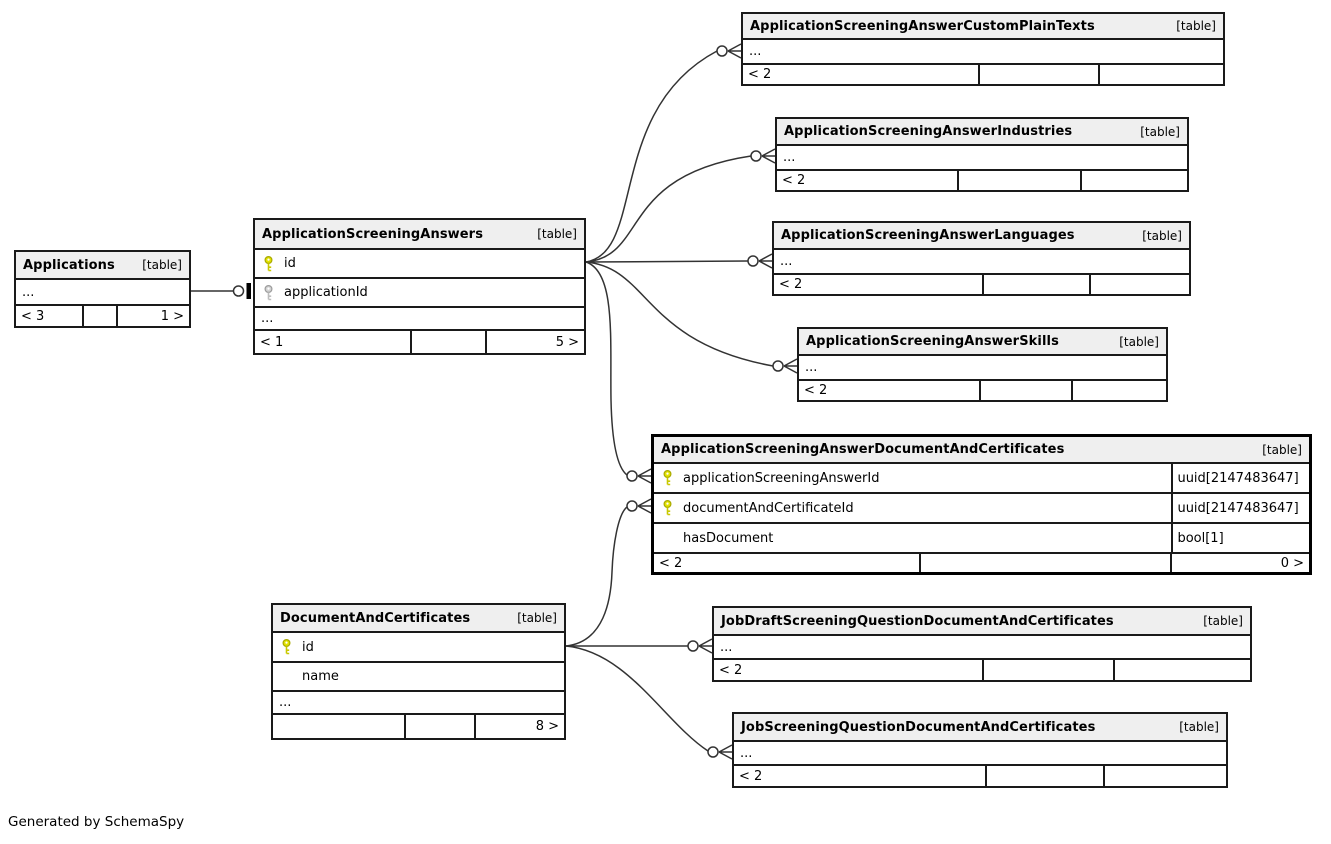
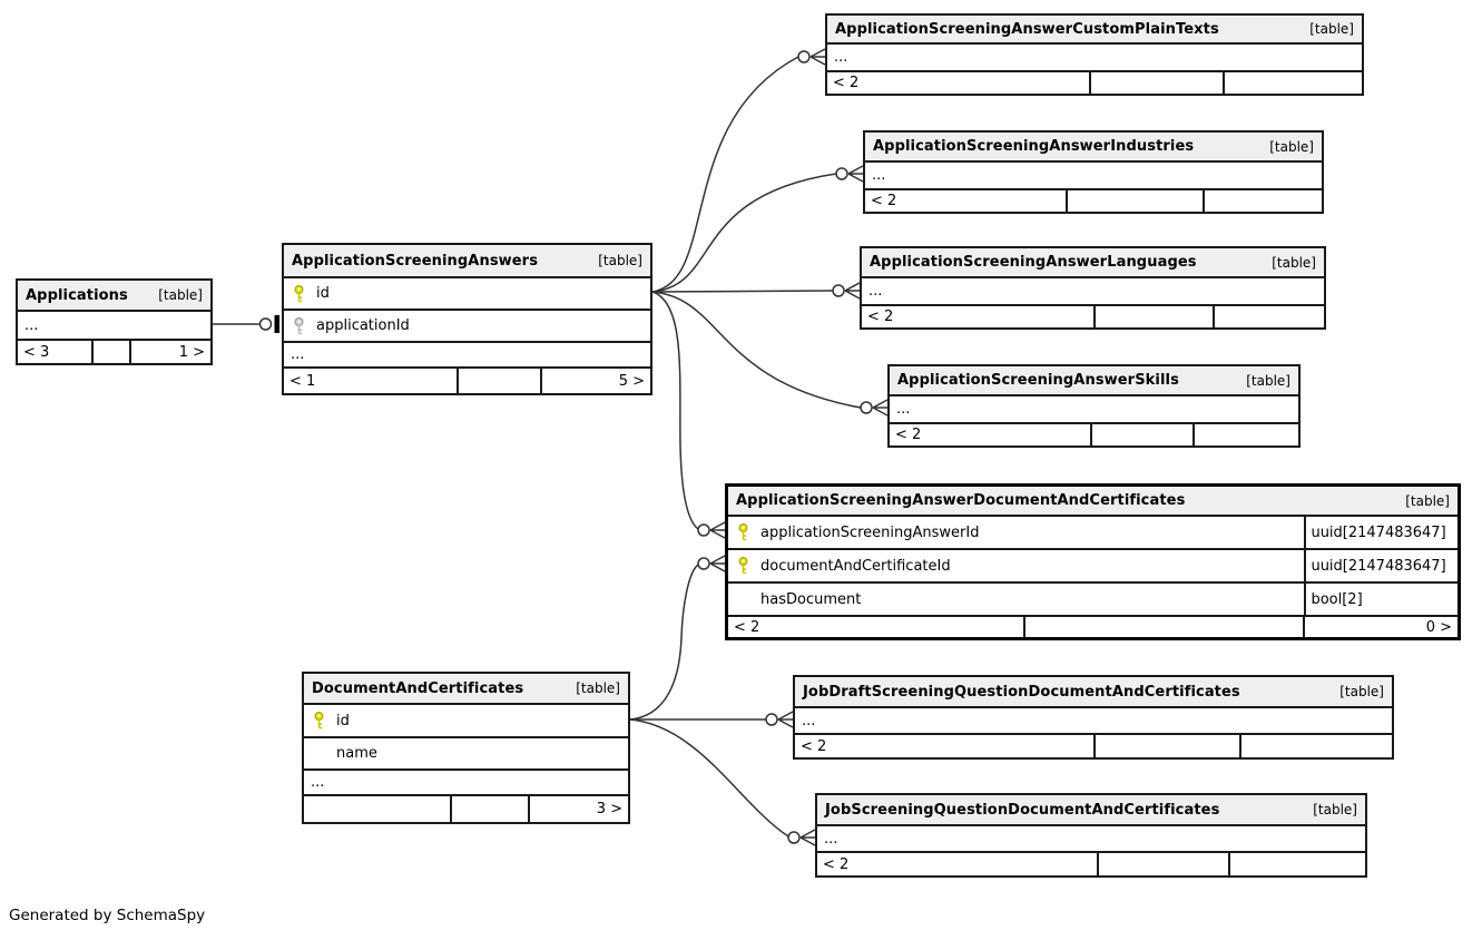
  Applications
  [table]
  ...
  < 3
  1 >
  ApplicationScreeningAnswers
  [table]
  id
  applicationId
  ...
  < 1
  5 >
  ApplicationScreeningAnswerCustomPlainTexts
  [table]
  ...
  < 2
  ApplicationScreeningAnswerIndustries
  [table]
  ...
  < 2
  ApplicationScreeningAnswerLanguages
  [table]
  ...
  < 2
  ApplicationScreeningAnswerSkills
  [table]
  ...
  < 2
  ApplicationScreeningAnswerDocumentAndCertificates
  [table]
  applicationScreeningAnswerId
  uuid[2147483647]
  documentAndCertificateId
  uuid[2147483647]
  hasDocument
- bool[1]
+ bool[2]
  < 2
  0 >
  DocumentAndCertificates
  [table]
  id
  name
  ...
- 8 >
+ 3 >
  JobDraftScreeningQuestionDocumentAndCertificates
  [table]
  ...
  < 2
  JobScreeningQuestionDocumentAndCertificates
  [table]
  ...
  < 2
  Generated by SchemaSpy
